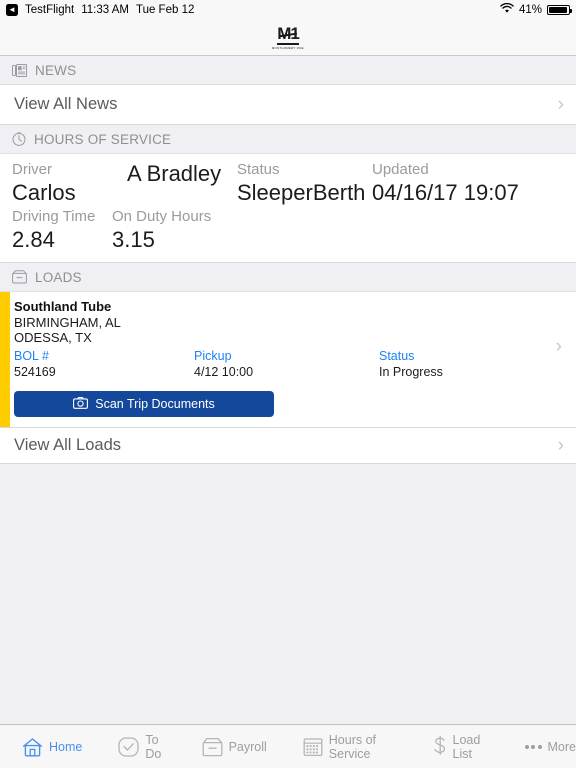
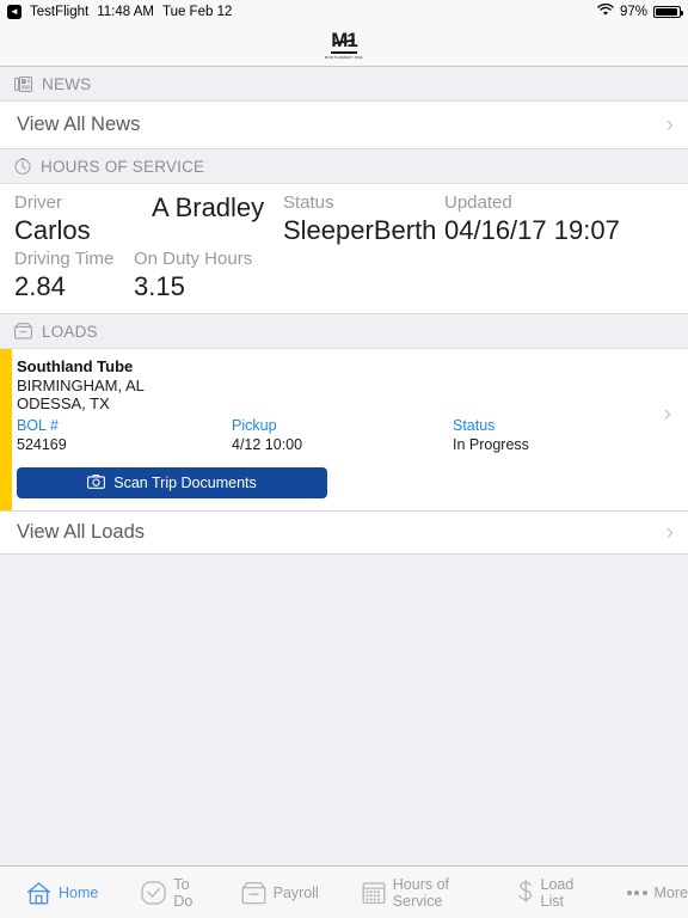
  ◄
  TestFlight
- 11:33 AM
+ 11:48 AM
  Tue Feb 12
- 41%
+ 97%
  M1
  NEWS
  View All News
  ›
  HOURS OF SERVICE
  Driver
  Carlos
  A Bradley
  Status
  SleeperBerth
  Updated
  04/16/17 19:07
  Driving Time
  2.84
  On Duty Hours
  3.15
  LOADS
  Southland Tube
  BIRMINGHAM, AL
  ODESSA, TX
  BOL #
  524169
  Pickup
  4/12 10:00
  Status
  In Progress
  Scan Trip Documents
  ›
  View All Loads
  ›
  Home
  To Do
  Payroll
  Hours of Service
  Load List
  More
